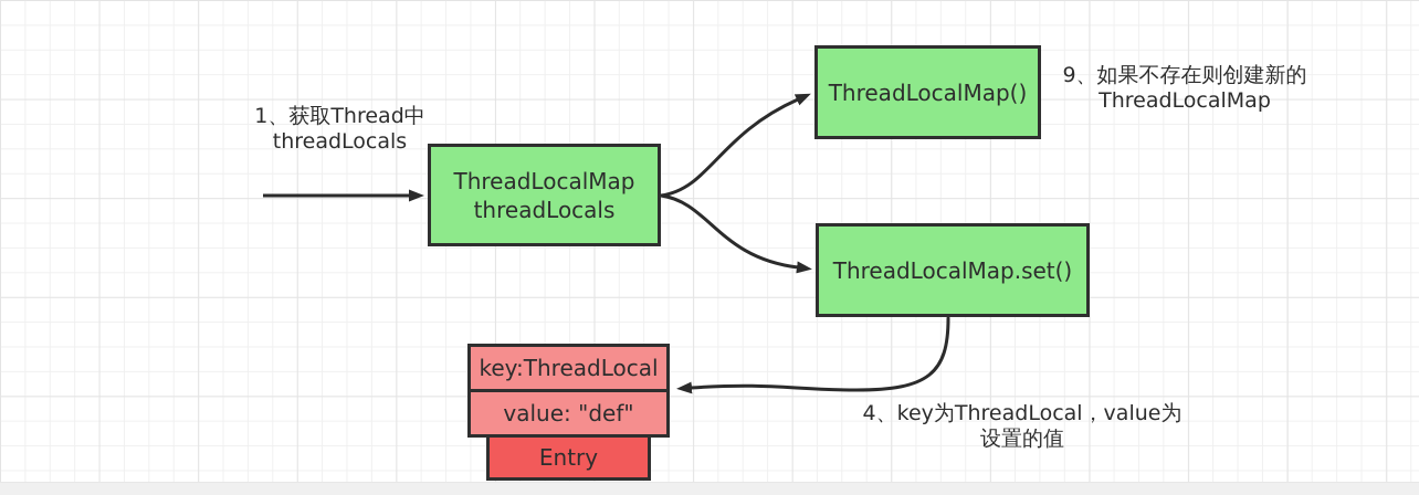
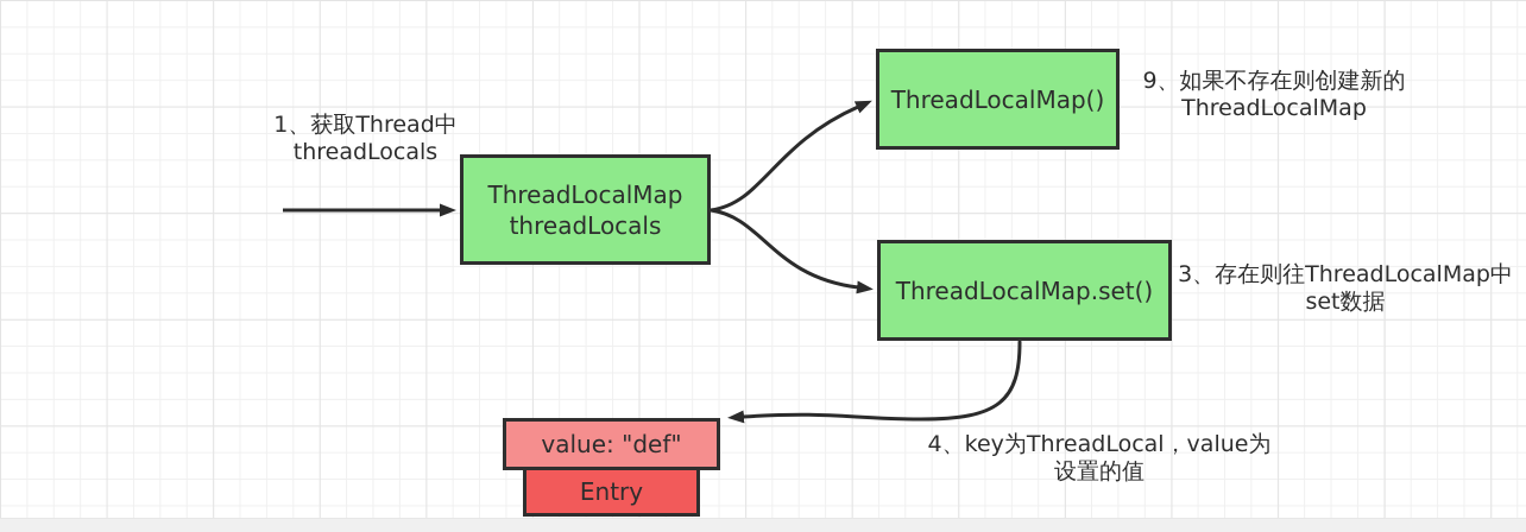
  ThreadLocalMap
  threadLocals
  ThreadLocalMap()
  ThreadLocalMap.set()
- key:ThreadLocal
  value: "def"
  Entry
  1、获取Thread中
  threadLocals
  9、如果不存在则创建新的
  ThreadLocalMap
+ 3、存在则往ThreadLocalMap中
+ set数据
  4、key为ThreadLocal，value为
  设置的值
